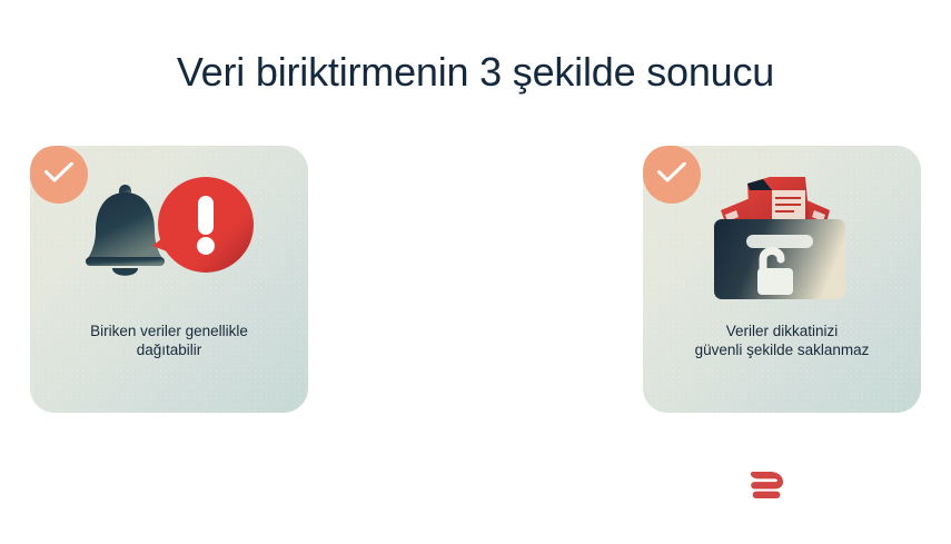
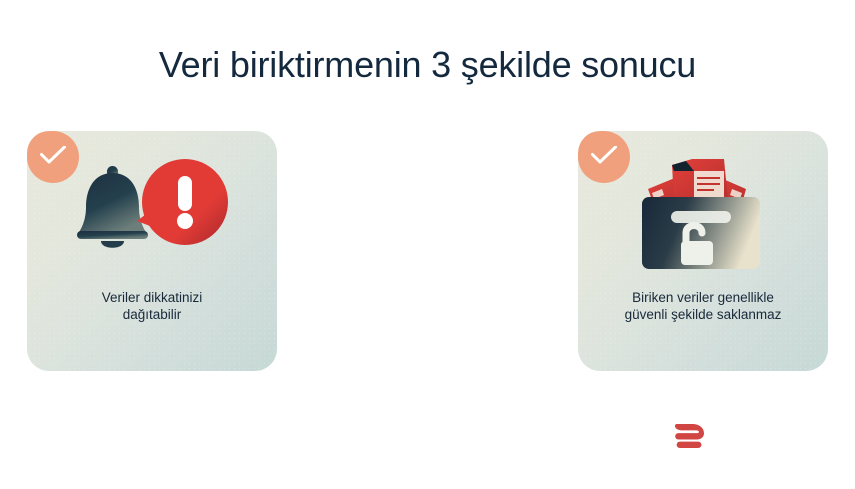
  Veri biriktirmenin 3 şekilde sonucu
- Biriken veriler genellikle
+ Veriler dikkatinizi
  dağıtabilir
- Veriler dikkatinizi
+ Biriken veriler genellikle
  güvenli şekilde saklanmaz
